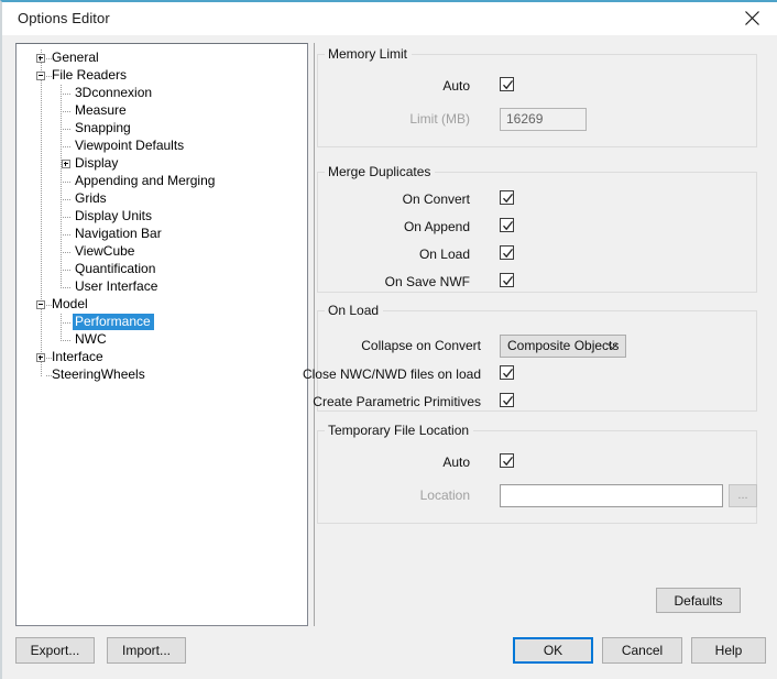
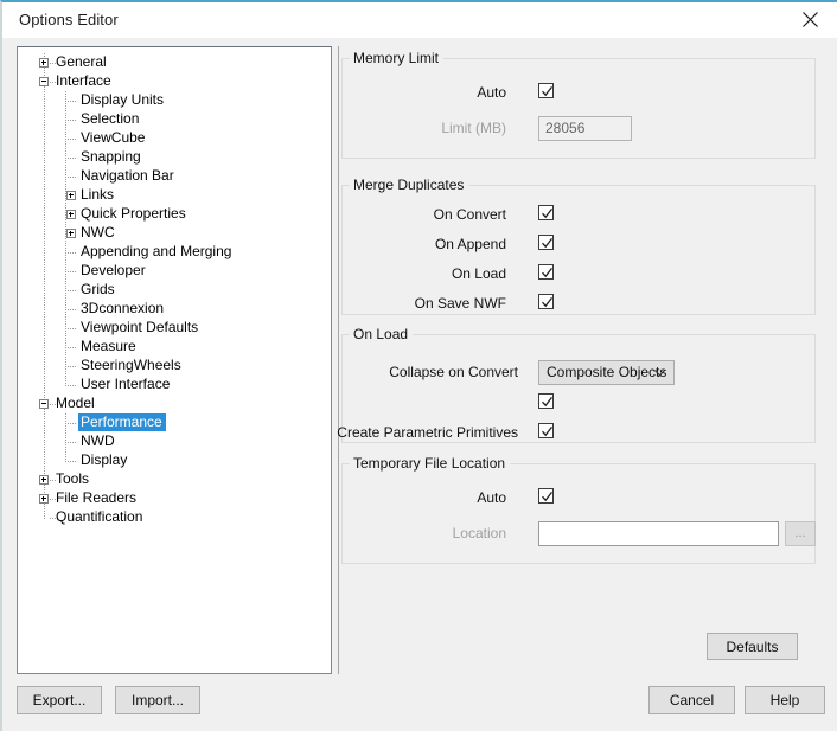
  Options Editor
  General
- File Readers
+ Interface
- 3Dconnexion
+ Display Units
+ Selection
- Measure
+ ViewCube
  Snapping
- Viewpoint Defaults
+ Navigation Bar
+ Links
+ Quick Properties
- Display
+ NWC
  Appending and Merging
+ Developer
  Grids
- Display Units
+ 3Dconnexion
- Navigation Bar
+ Viewpoint Defaults
- ViewCube
+ Measure
- Quantification
+ SteeringWheels
  User Interface
  Model
  Performance
+ NWD
- NWC
+ Display
+ Tools
- Interface
+ File Readers
- SteeringWheels
+ Quantification
  Memory Limit
  Auto
  Limit (MB)
- 16269
+ 28056
  Merge Duplicates
  On Convert
  On Append
  On Load
  On Save NWF
  On Load
  Collapse on Convert
  Composite Object
- Close NWC/NWD files on load
  Create Parametric Primitives
  Temporary File Location
  Auto
  Location
  ...
  Defaults
  Export...
  Import...
- OK
  Cancel
  Help
